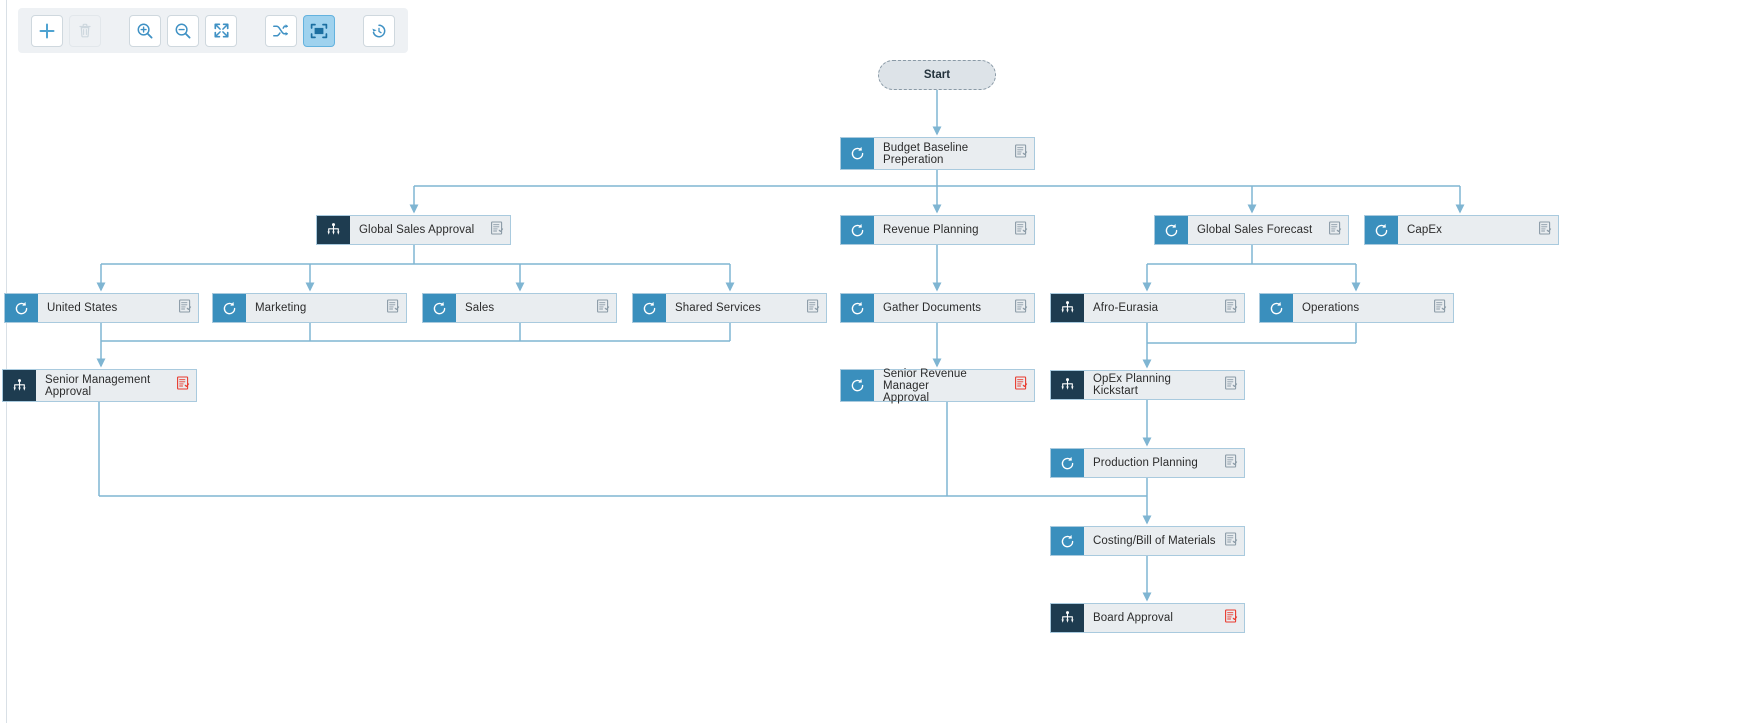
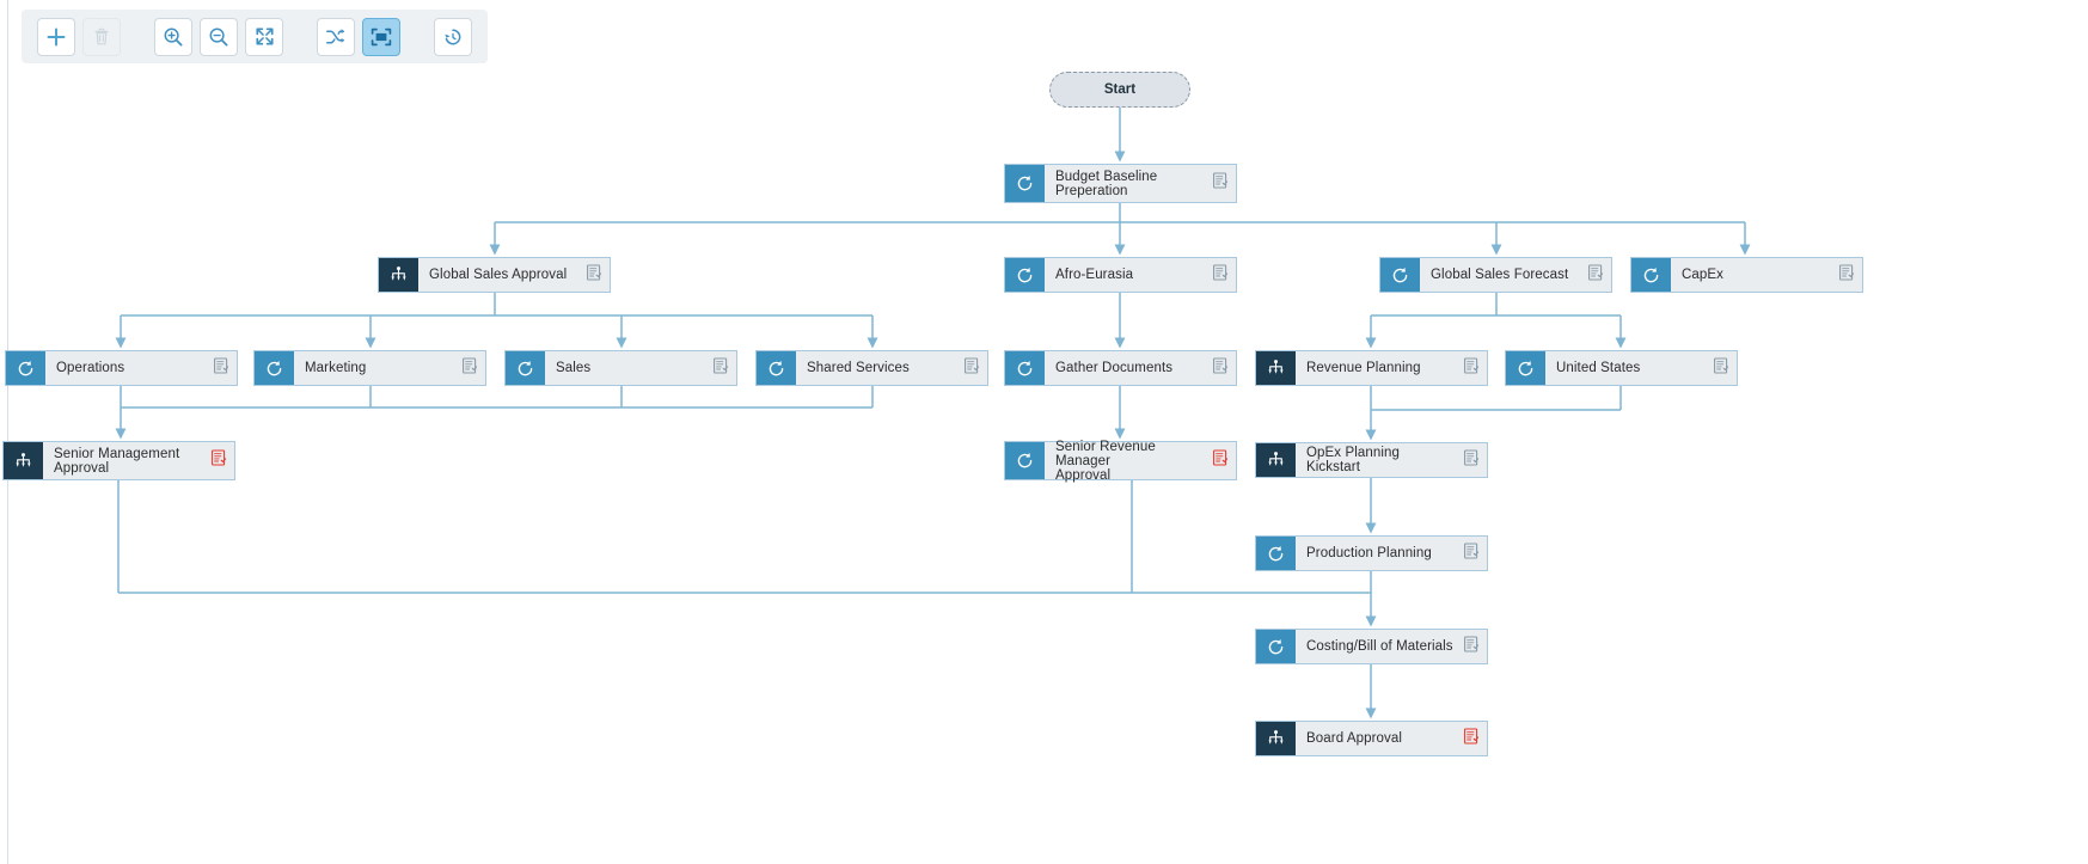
  Start
  Budget Baseline
  Preperation
  Global Sales Approval
- Revenue Planning
+ Afro-Eurasia
  Global Sales Forecast
  CapEx
- United States
+ Operations
  Marketing
  Sales
  Shared Services
  Gather Documents
- Afro-Eurasia
+ Revenue Planning
- Operations
+ United States
  Senior Management
  Approval
  Senior Revenue Manager
  Approval
  OpEx Planning Kickstart
  Production Planning
  Costing/Bill of Materials
  Board Approval
